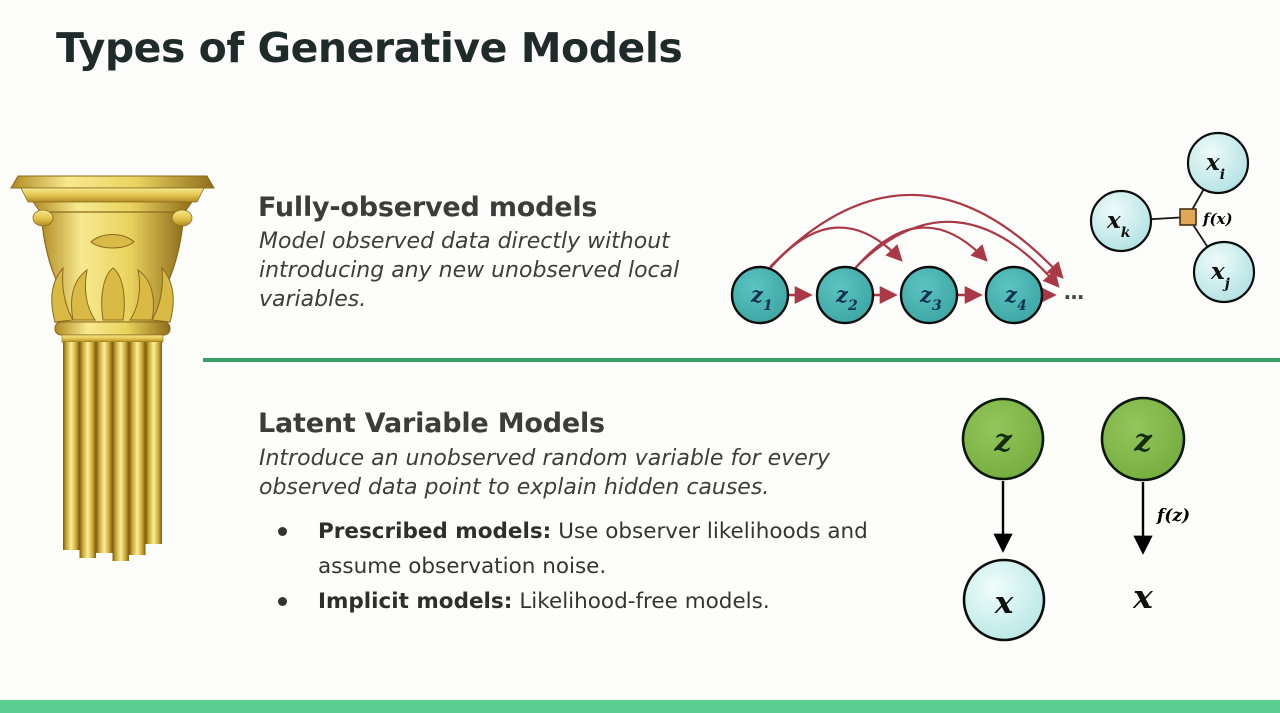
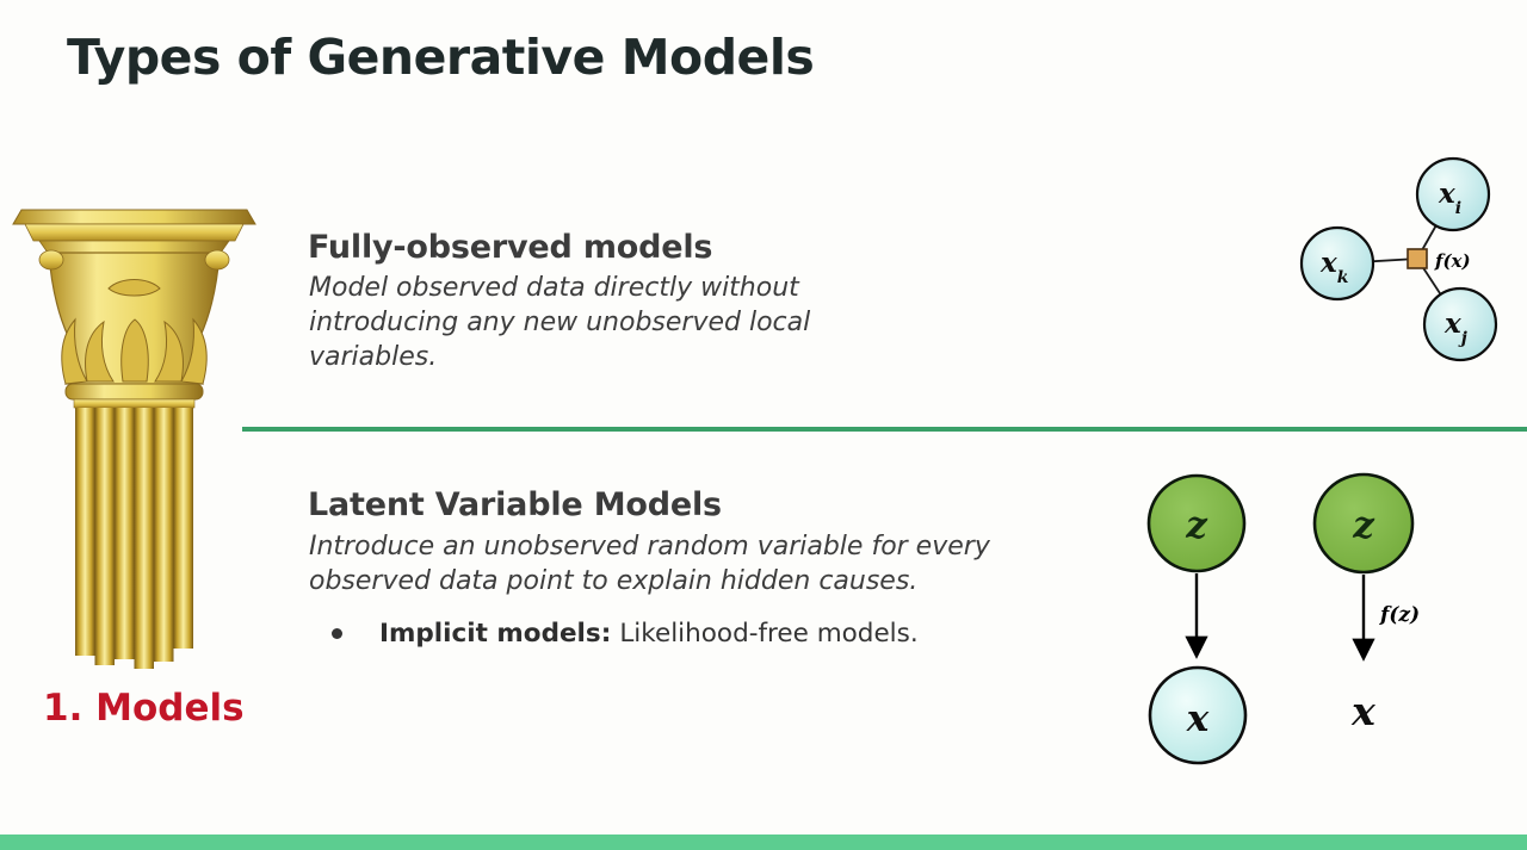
  Types of Generative Models
+ 1. Models
  Fully-observed models
  Model observed data directly without
  introducing any new unobserved local
  variables.
- z1
- z2
- z3
- z4
- …
  xi
  xk
  xj
  f(x)
  Latent Variable Models
  Introduce an unobserved random variable for every
  observed data point to explain hidden causes.
- Prescribed models: Use observer likelihoods and
- assume observation noise.
  Implicit models: Likelihood-free models.
  z
  x
  z
  f(z)
  x
